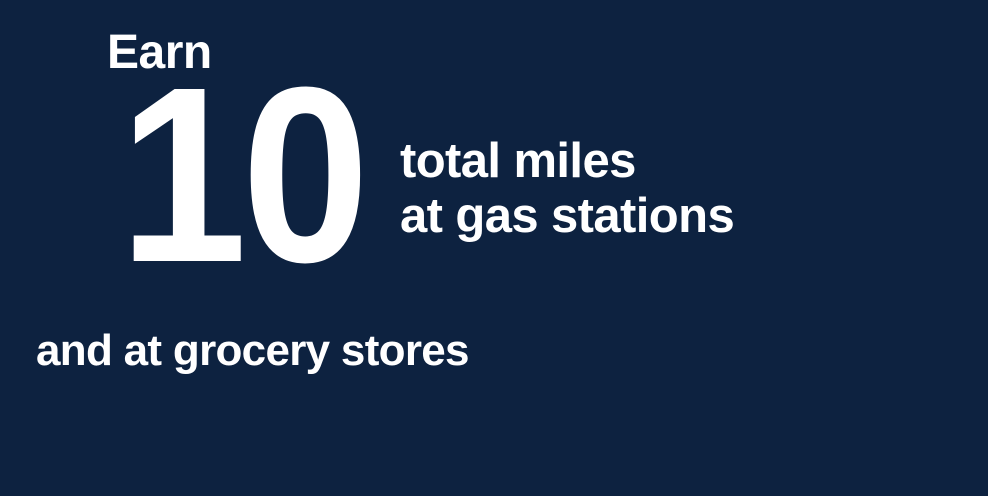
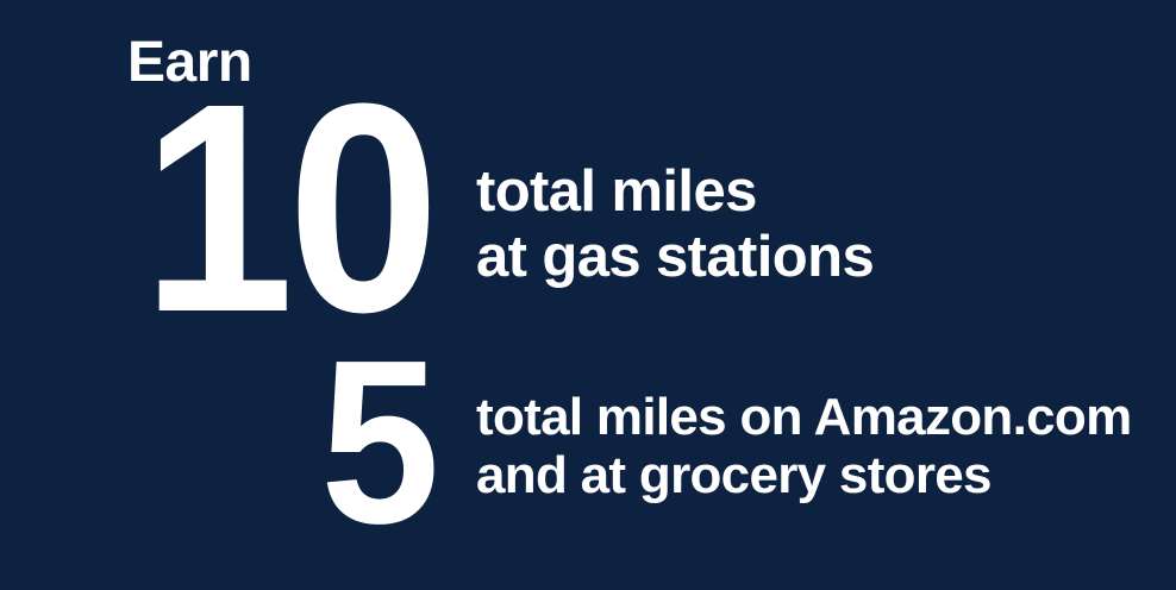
  Earn
  10
  total miles
  at gas stations
+ 5
+ total miles on Amazon.com
  and at grocery stores
